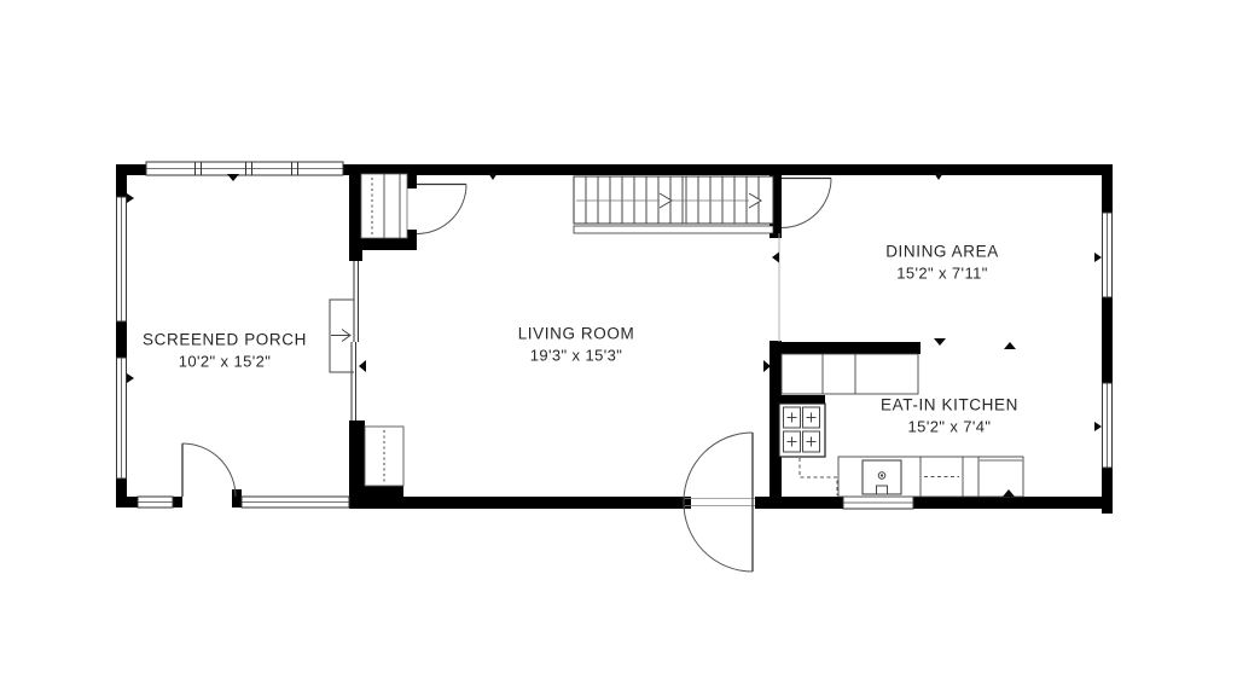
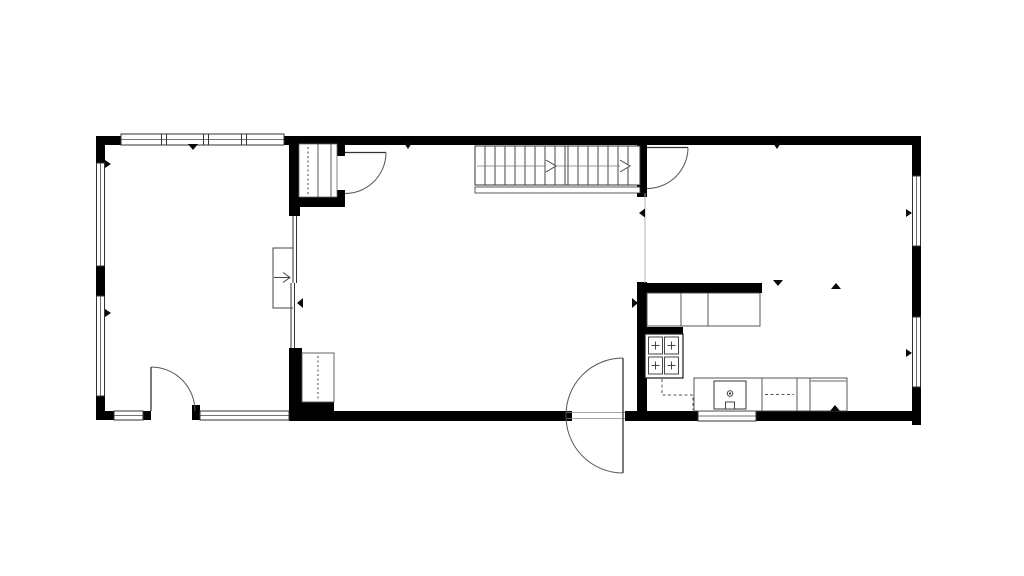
- SCREENED PORCH
- 10'2" x 15'2"
- LIVING ROOM
- 19'3" x 15'3"
- DINING AREA
- 15'2" x 7'11"
- EAT-IN KITCHEN
- 15'2" x 7'4"
